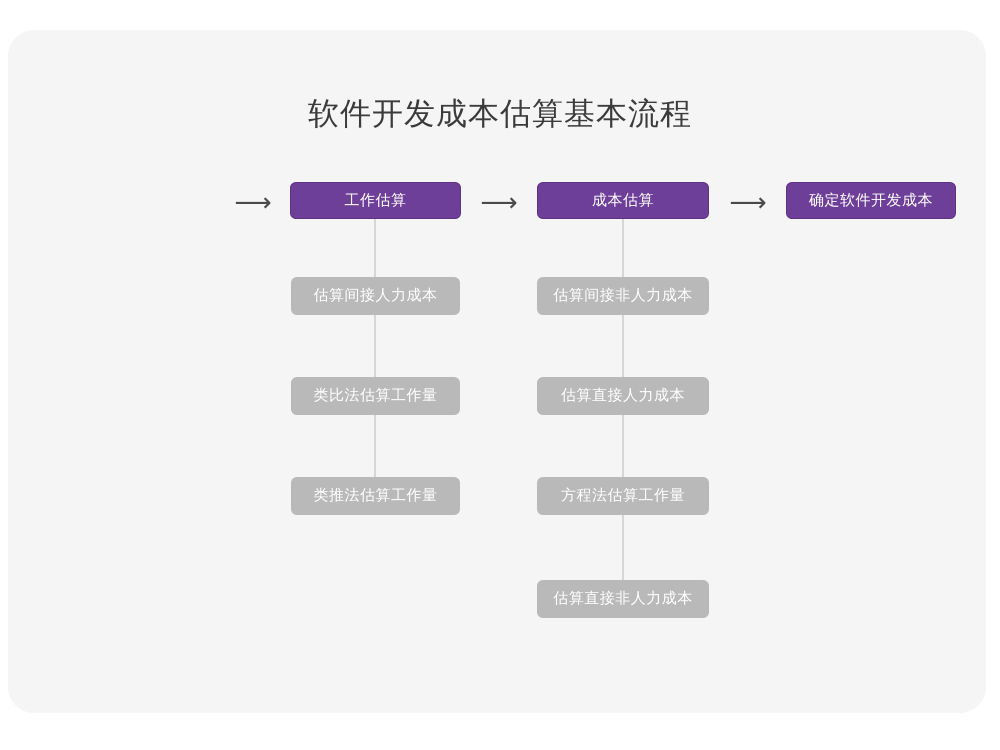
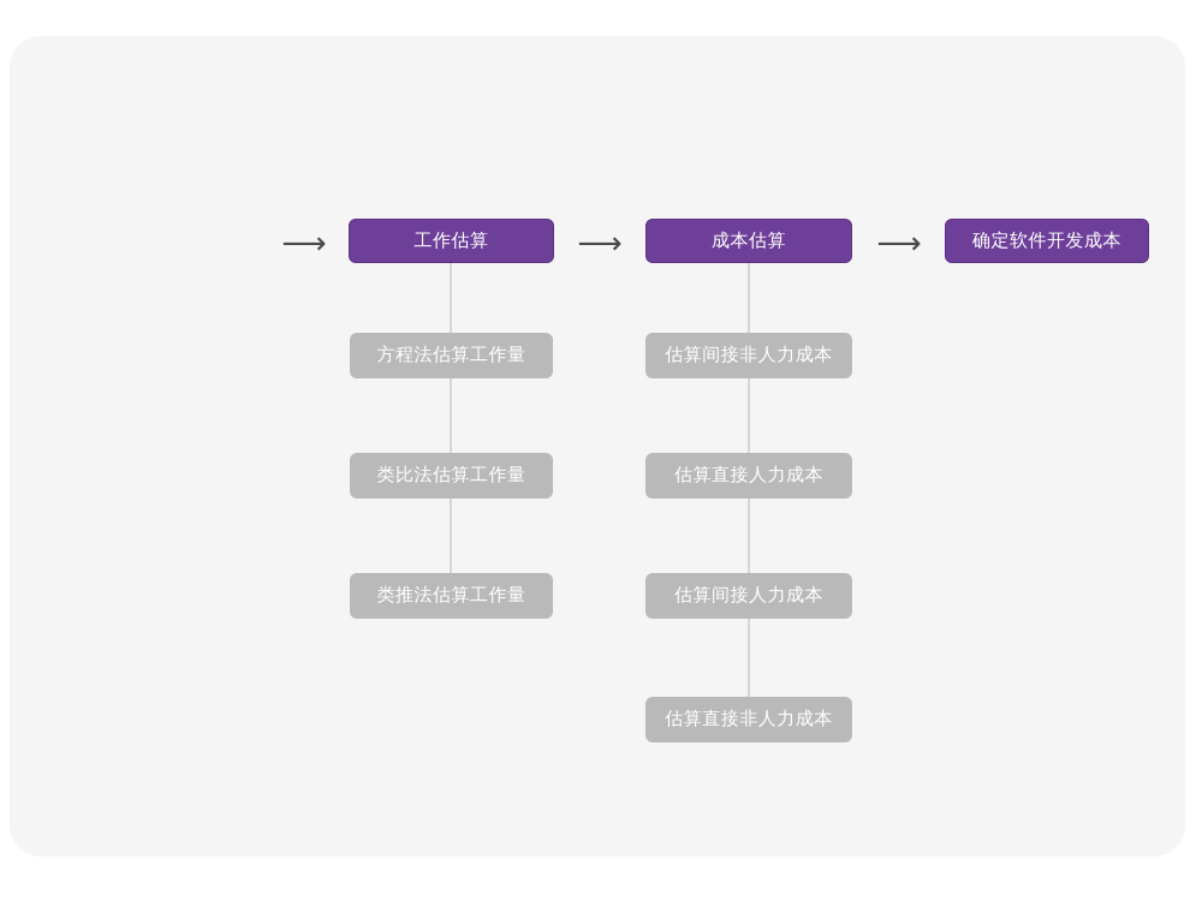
- 软件开发成本估算基本流程
  工作估算
  成本估算
  确定软件开发成本
  ⟶
  ⟶
  ⟶
- 估算间接人力成本
+ 方程法估算工作量
  类比法估算工作量
  类推法估算工作量
  估算间接非人力成本
  估算直接人力成本
- 方程法估算工作量
+ 估算间接人力成本
  估算直接非人力成本
